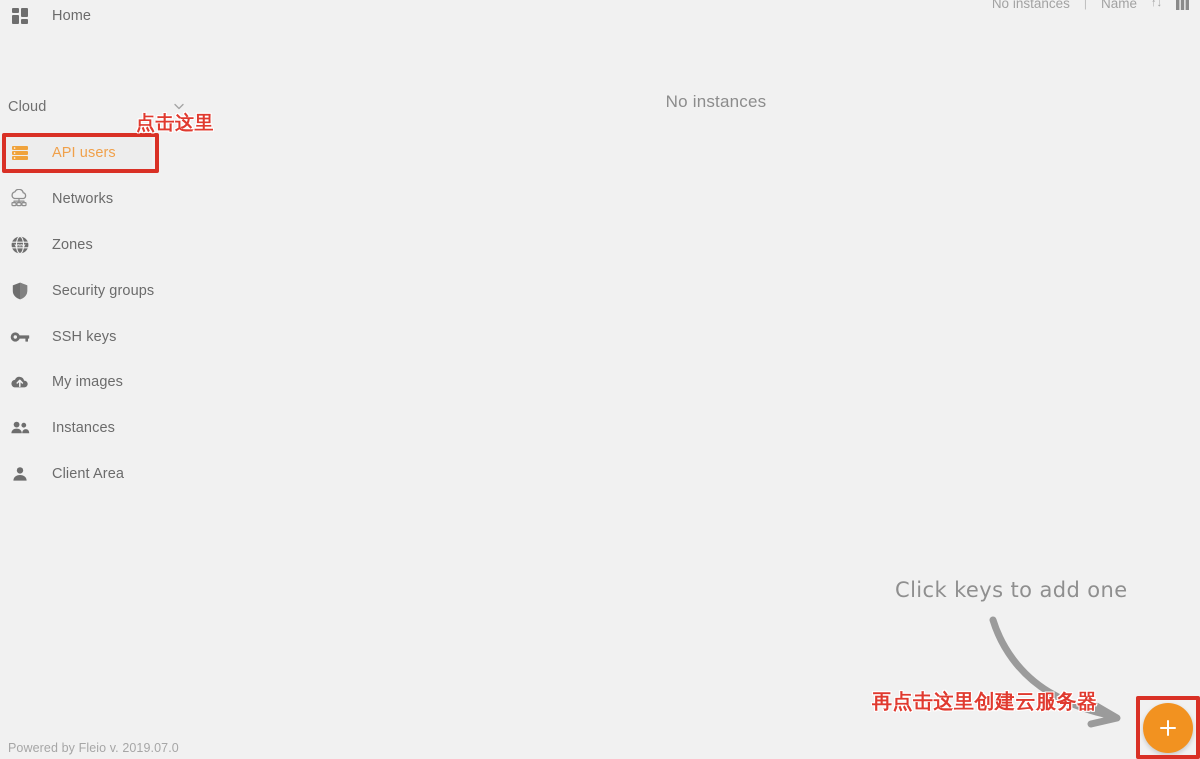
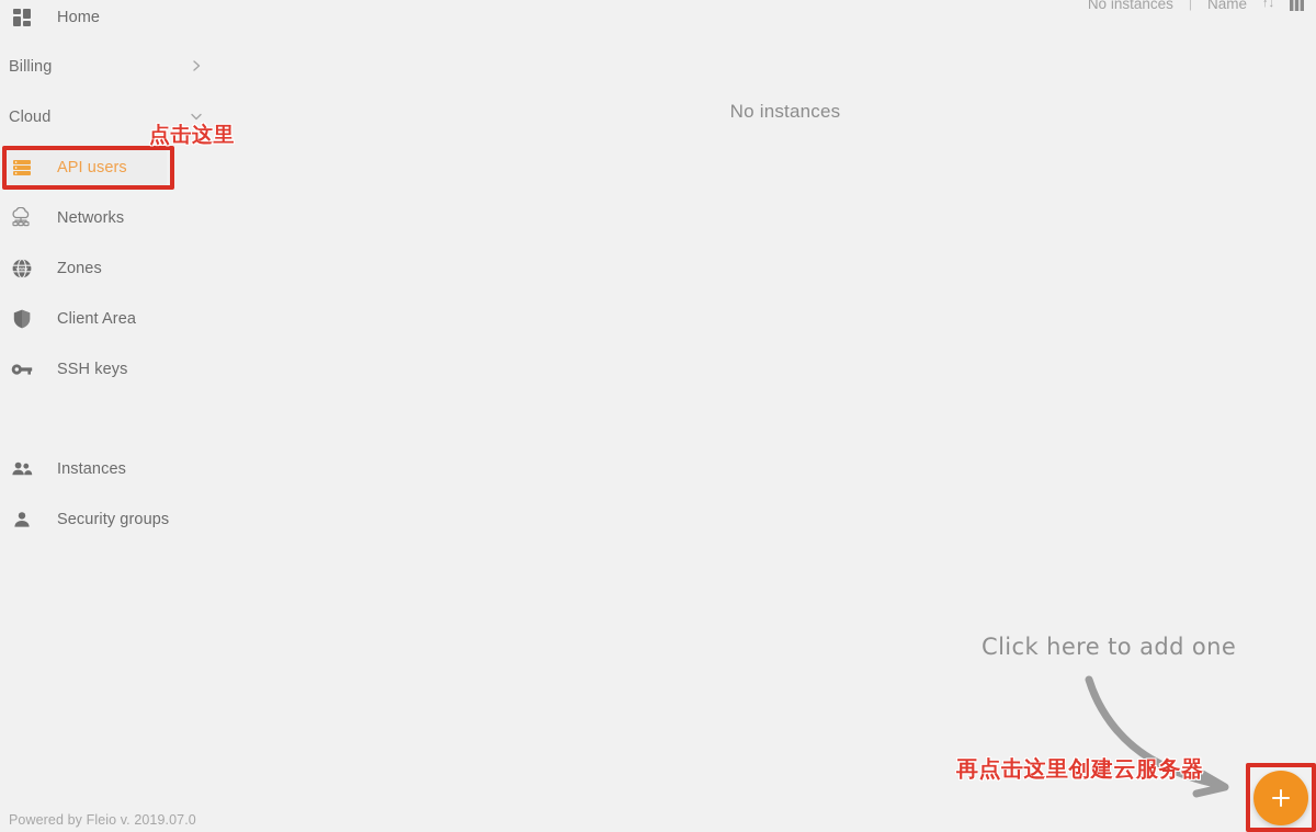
  Home
+ Billing
  Cloud
  API users
  Networks
  Zones
- Security groups
+ Client Area
  SSH keys
- My images
  Instances
- Client Area
+ Security groups
  No instances
  |
  Name
  ↑↓
  No instances
- Click keys to add one
+ Click here to add one
  Powered by Fleio v. 2019.07.0
  点击这里
  再点击这里创建云服务器
